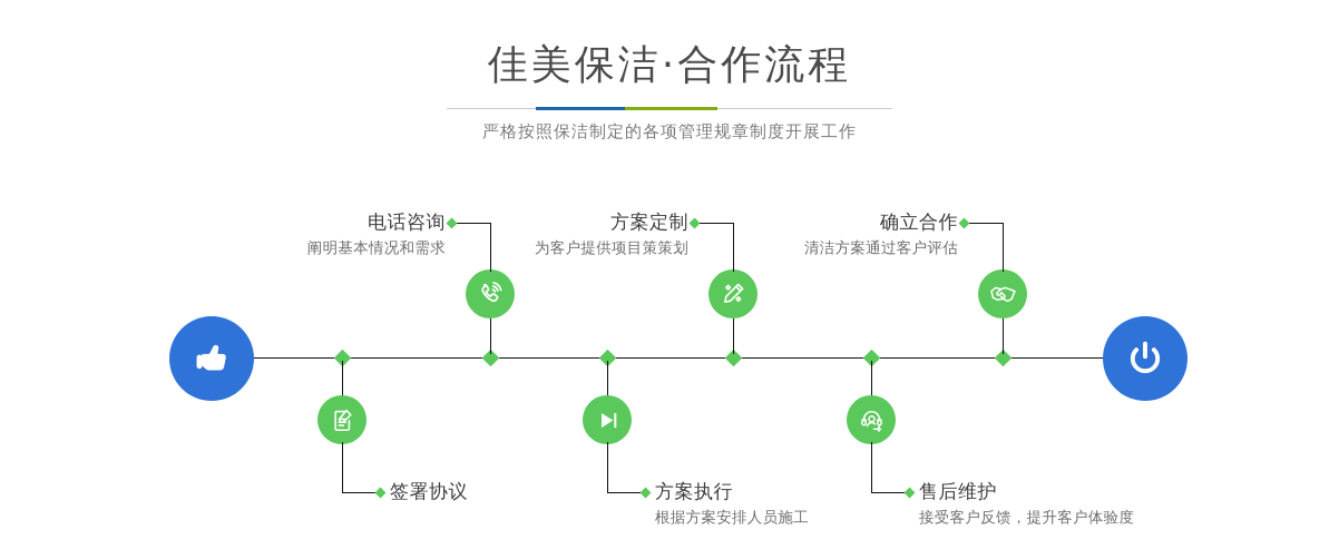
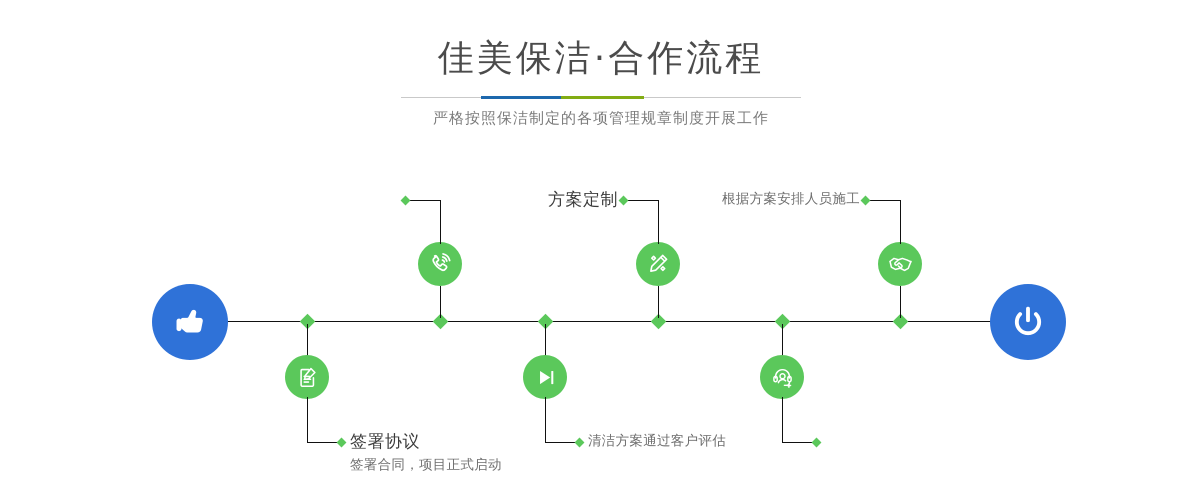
  佳美保洁·合作流程
  严格按照保洁制定的各项管理规章制度开展工作
- 电话咨询
- 阐明基本情况和需求
  签署协议
+ 签署合同，项目正式启动
  方案定制
- 为客户提供项目策策划
- 方案执行
- 根据方案安排人员施工
+ 清洁方案通过客户评估
- 确立合作
- 清洁方案通过客户评估
+ 根据方案安排人员施工
- 售后维护
- 接受客户反馈，提升客户体验度
